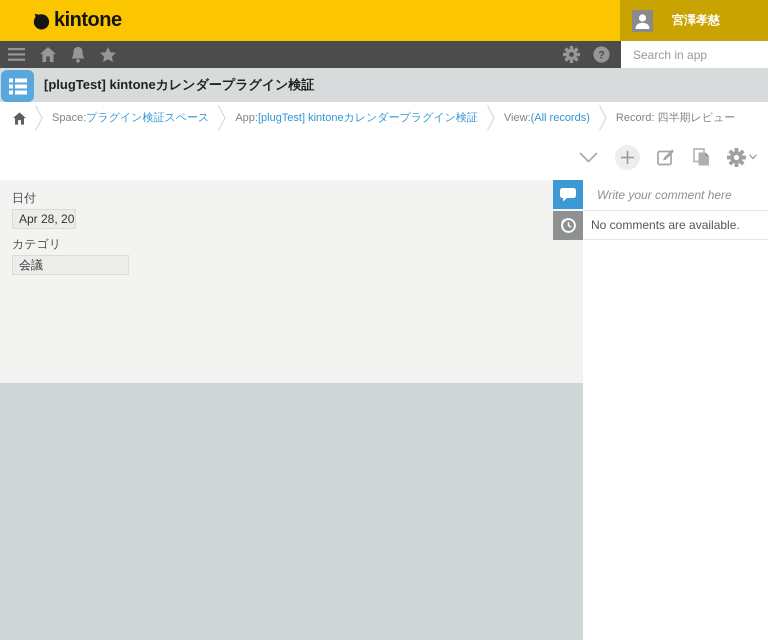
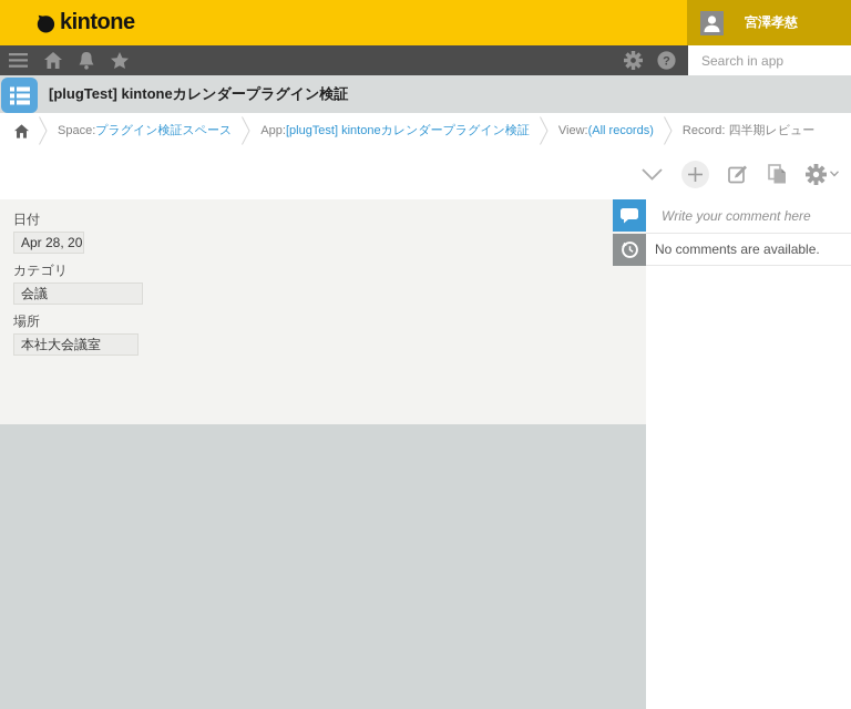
  kintone
  宮澤孝慈
  ?
  Search in app
  [plugTest] kintoneカレンダープラグイン検証
  Space:
  プラグイン検証スペース
  App:
  [plugTest] kintoneカレンダープラグイン検証
  View:
  (All records)
  Record: 四半期レビュー
  日付
  Apr 28, 20
  カテゴリ
  会議
+ 場所
+ 本社大会議室
  Write your comment here
  No comments are available.
